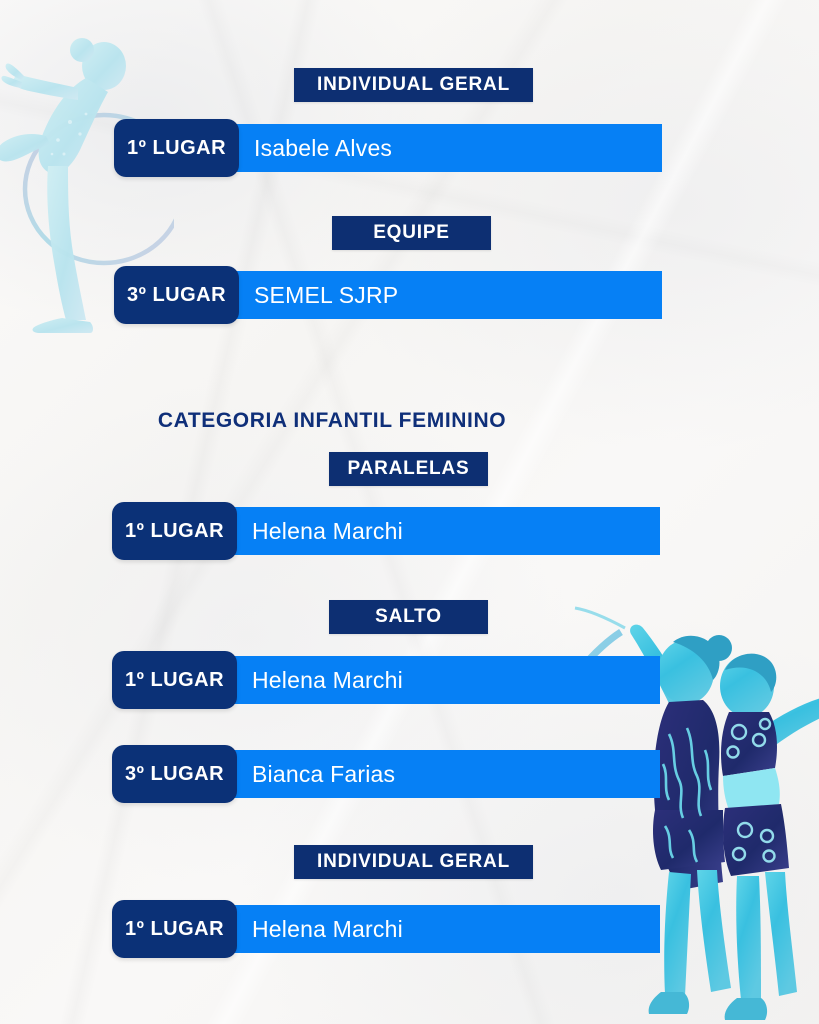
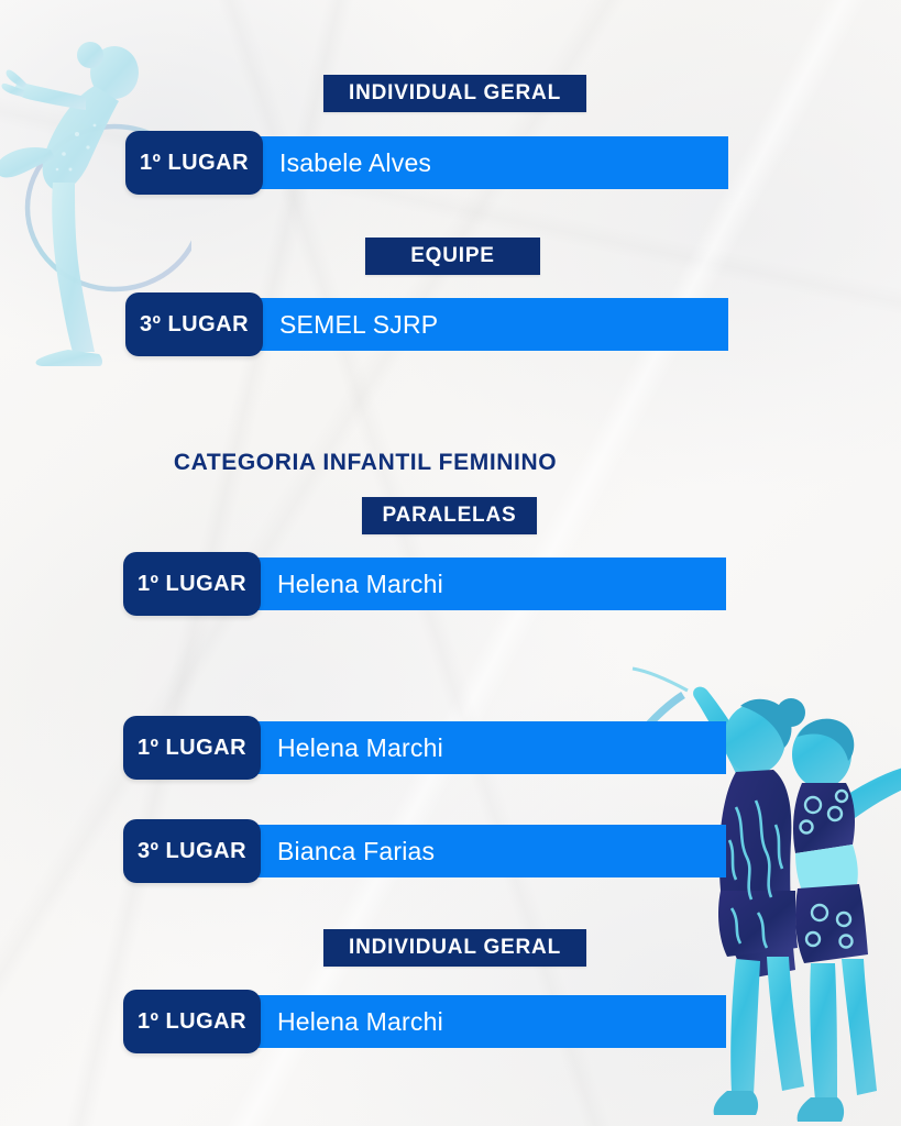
  INDIVIDUAL GERAL
  Isabele Alves
  1º LUGAR
  EQUIPE
  SEMEL SJRP
  3º LUGAR
  CATEGORIA INFANTIL FEMININO
  PARALELAS
  Helena Marchi
  1º LUGAR
- SALTO
  Helena Marchi
  1º LUGAR
  Bianca Farias
  3º LUGAR
  INDIVIDUAL GERAL
  Helena Marchi
  1º LUGAR
